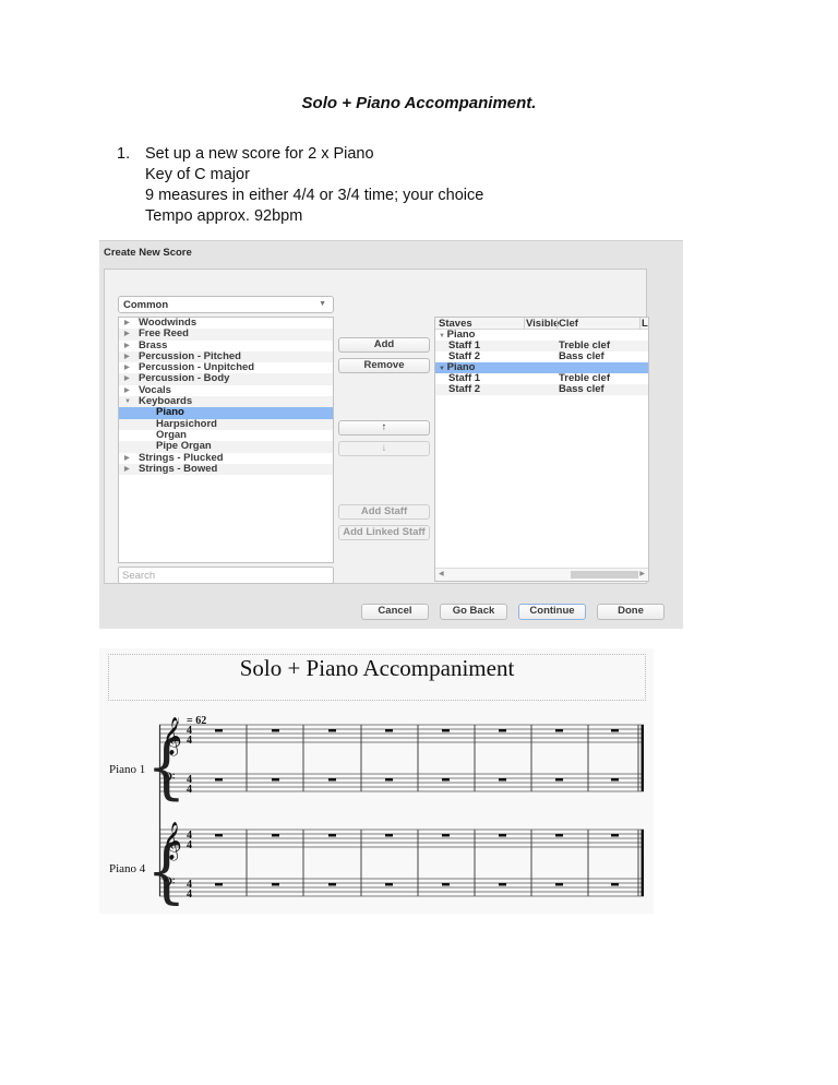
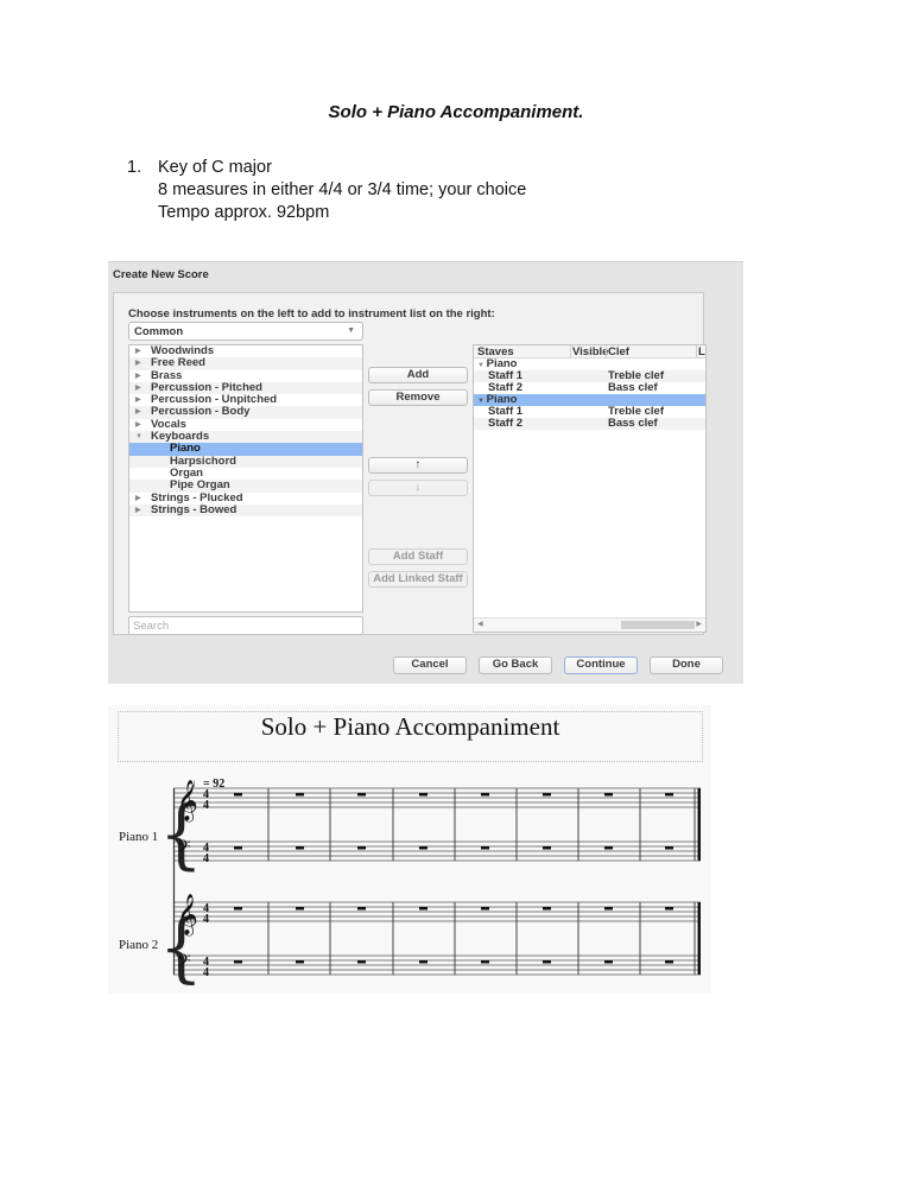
  Solo + Piano Accompaniment.
  1.
- Set up a new score for 2 x Piano
  Key of C major
- 9 measures in either 4/4 or 3/4 time; your choice
+ 8 measures in either 4/4 or 3/4 time; your choice
  Tempo approx. 92bpm
  Create New Score
+ Choose instruments on the left to add to instrument list on the right:
  Common
  Woodwinds
  Free Reed
  Brass
  Percussion - Pitched
  Percussion - Unpitched
  Percussion - Body
  Vocals
  Keyboards
  Piano
  Harpsichord
  Organ
  Pipe Organ
  Strings - Plucked
  Strings - Bowed
  Search
  Add
  Remove
  ↑
  ↓
  Add Staff
  Add Linked Staff
  Staves
  Visibl
  Clef
  Piano
  Staff 1
  Treble clef
  Staff 2
  Bass clef
  Piano
  Staff 1
  Treble clef
  Staff 2
  Bass clef
  Cancel
  Go Back
  Continue
  Done
  Solo + Piano Accompaniment
- ♩= 62
+ ♩= 92
  Piano 1
- Piano 4
+ Piano 2
  {
  {
  𝄞
  𝄢
  𝄞
  𝄢
  4
  4
  4
  4
  4
  4
  4
  4
